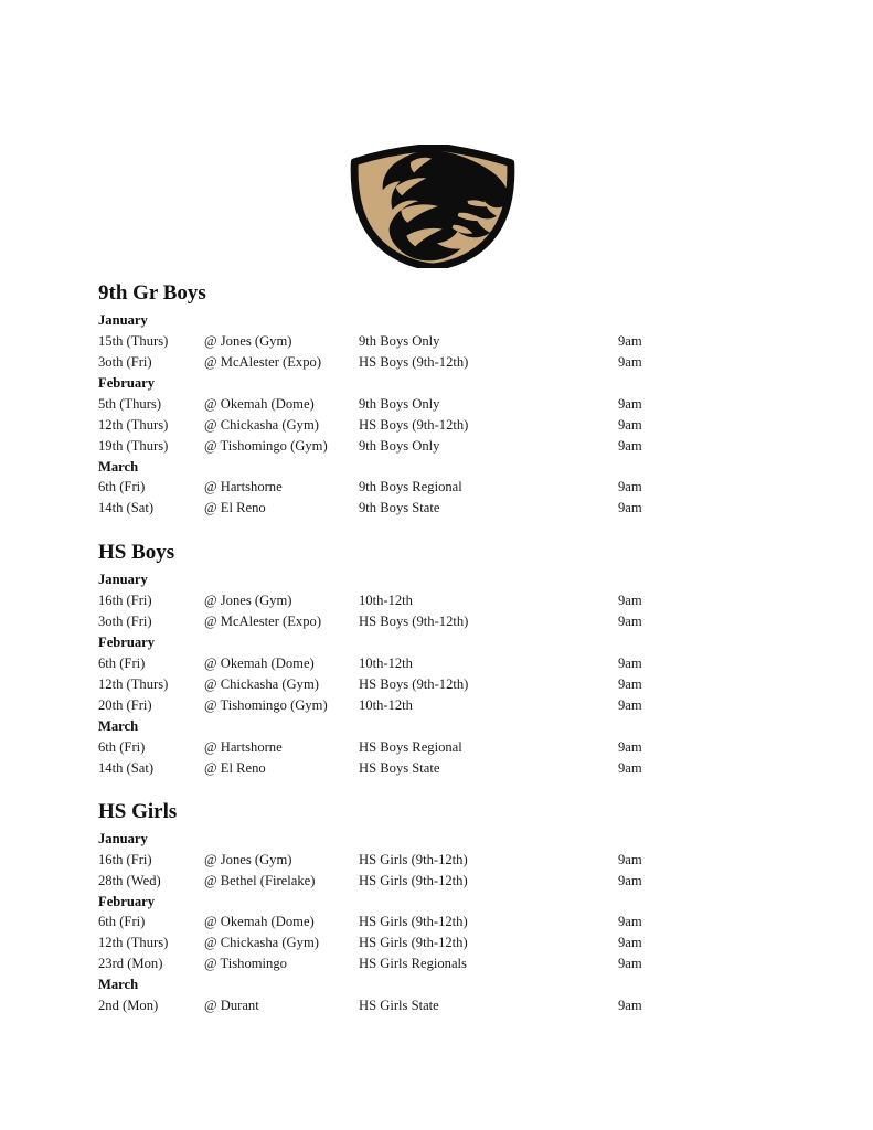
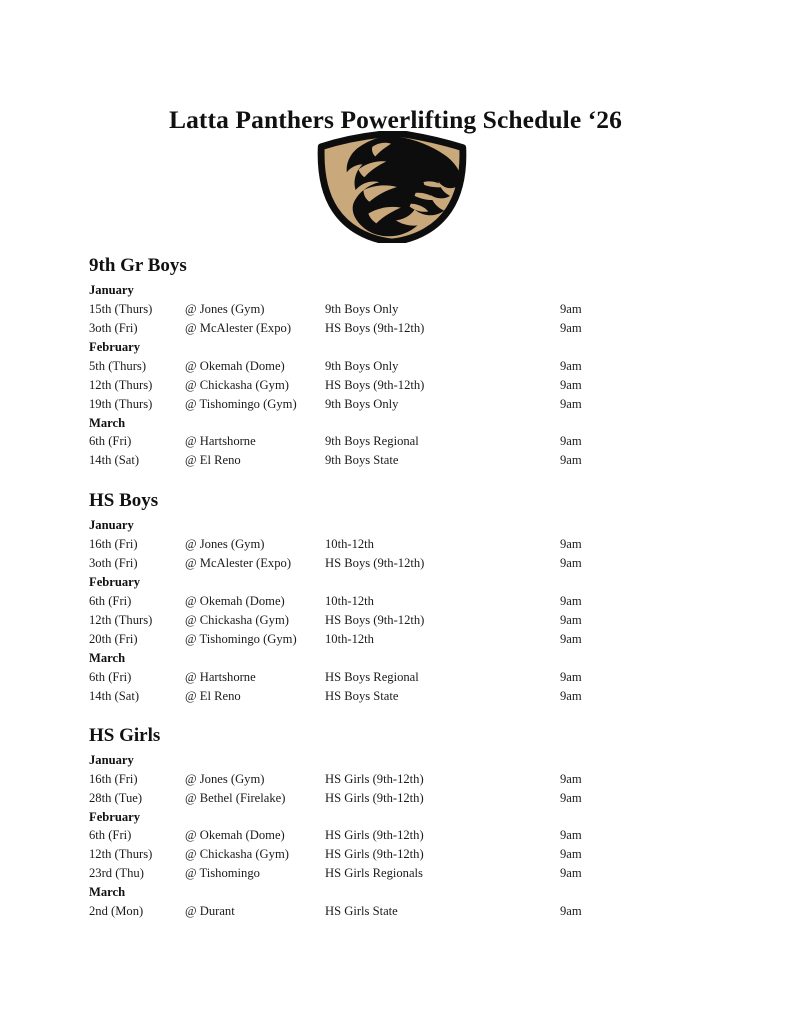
+ Latta Panthers Powerlifting Schedule ‘26
  9th Gr Boys
  January
  15th (Thurs)
  @ Jones (Gym)
  9th Boys Only
  9am
  3oth (Fri)
  @ McAlester (Expo)
  HS Boys (9th-12th)
  9am
  February
  5th (Thurs)
  @ Okemah (Dome)
  9th Boys Only
  9am
  12th (Thurs)
  @ Chickasha (Gym)
  HS Boys (9th-12th)
  9am
  19th (Thurs)
  @ Tishomingo (Gym)
  9th Boys Only
  9am
  March
  6th (Fri)
  @ Hartshorne
  9th Boys Regional
  9am
  14th (Sat)
  @ El Reno
  9th Boys State
  9am
  HS Boys
  January
  16th (Fri)
  @ Jones (Gym)
  10th-12th
  9am
  3oth (Fri)
  @ McAlester (Expo)
  HS Boys (9th-12th)
  9am
  February
  6th (Fri)
  @ Okemah (Dome)
  10th-12th
  9am
  12th (Thurs)
  @ Chickasha (Gym)
  HS Boys (9th-12th)
  9am
  20th (Fri)
  @ Tishomingo (Gym)
  10th-12th
  9am
  March
  6th (Fri)
  @ Hartshorne
  HS Boys Regional
  9am
  14th (Sat)
  @ El Reno
  HS Boys State
  9am
  HS Girls
  January
  16th (Fri)
  @ Jones (Gym)
  HS Girls (9th-12th)
  9am
- 28th (Wed)
+ 28th (Tue)
  @ Bethel (Firelake)
  HS Girls (9th-12th)
  9am
  February
  6th (Fri)
  @ Okemah (Dome)
  HS Girls (9th-12th)
  9am
  12th (Thurs)
  @ Chickasha (Gym)
  HS Girls (9th-12th)
  9am
- 23rd (Mon)
+ 23rd (Thu)
  @ Tishomingo
  HS Girls Regionals
  9am
  March
  2nd (Mon)
  @ Durant
  HS Girls State
  9am
